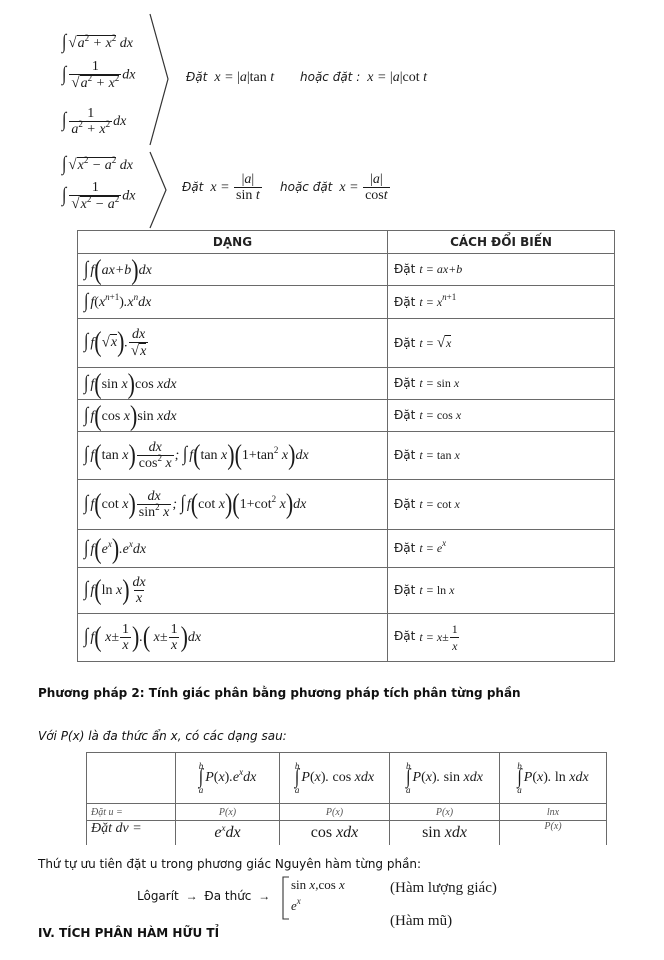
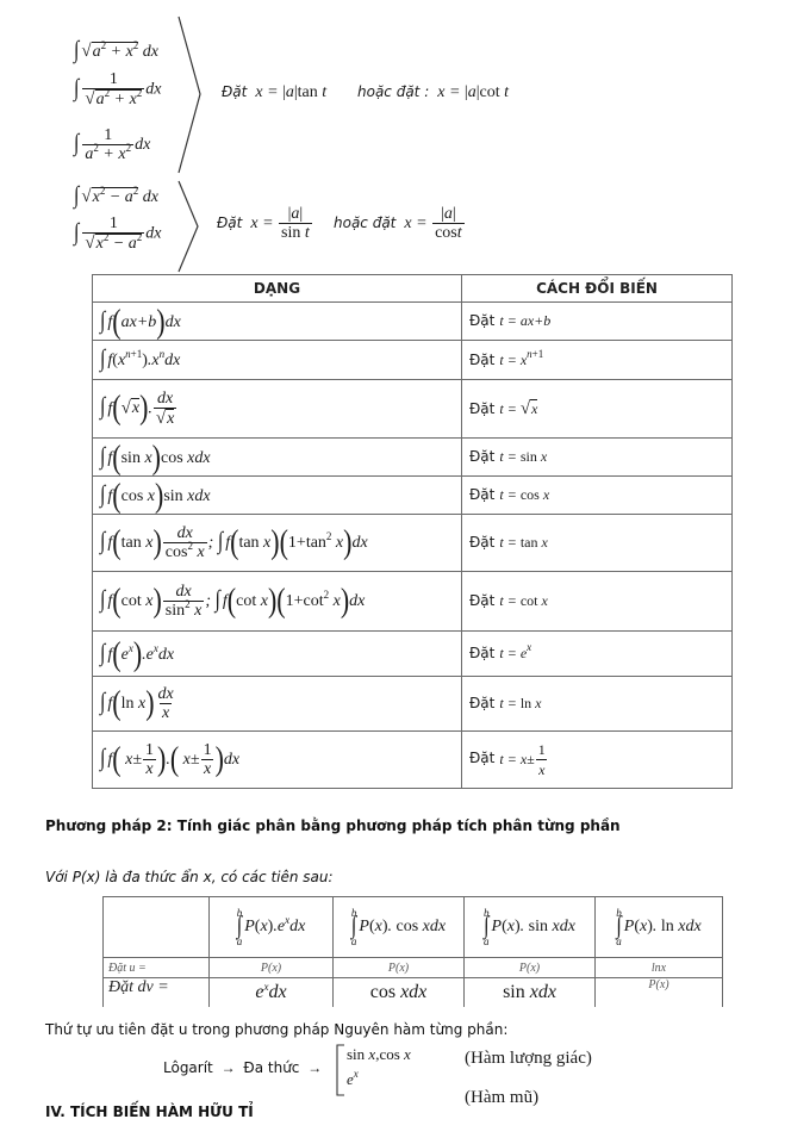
  ∫ √a2 + x2 dx
  ∫
  1
  √a2 + x2
  dx
  ∫
  1
  a2 + x2
  dx
  Đặt x = |a|tan t
  hoặc đặt : x = |a|cot t
  ∫ √x2 − a2 dx
  ∫
  1
  √x2 − a2
  dx
  Đặt x =
  |a|
  sin t
  hoặc đặt x =
  |a|
  cost
  DẠNG	CÁCH ĐỔI BIẾN
  ∫ f(ax+b)dx	Đặt t = ax+b
  ∫ f(xn+1).xndx	Đặt t = xn+1
  ∫ f(√x).dx√x	Đặt t = √x
  ∫ f(sin x)cos xdx	Đặt t = sin x
  ∫ f(cos x)sin xdx	Đặt t = cos x
  ∫ f(tan x) dxcos2 x; ∫ f(tan x)(1+tan2 x)dx	Đặt t = tan x
  ∫ f(cot x) dxsin2 x; ∫ f(cot x)(1+cot2 x)dx	Đặt t = cot x
  ∫ f(ex).exdx	Đặt t = ex
  ∫ f(ln x) dxx	Đặt t = ln x
  ∫ f( x±1x).( x±1x)dx	Đặt t = x±1x
  Phương pháp 2: Tính giác phân bằng phương pháp tích phân từng phần
- Với P(x) là đa thức ẩn x, có các dạng sau:
+ Với P(x) là đa thức ẩn x, có các tiên sau:
  	b∫aP(x).exdx	b∫aP(x). cos xdx	b∫aP(x). sin xdx	b∫aP(x). ln xdx
  Đặt u =	P(x)	P(x)	P(x)	lnx
  Đặt dv =	exdx	cos xdx	sin xdx	P(x)
- Thứ tự ưu tiên đặt u trong phương giác Nguyên hàm từng phần:
+ Thứ tự ưu tiên đặt u trong phương pháp Nguyên hàm từng phần:
  Lôgarít → Đa thức →
  sin x,cos x
  ex
  (Hàm lượng giác)
  (Hàm mũ)
- IV. TÍCH PHÂN HÀM HỮU TỈ
+ IV. TÍCH BIẾN HÀM HỮU TỈ
